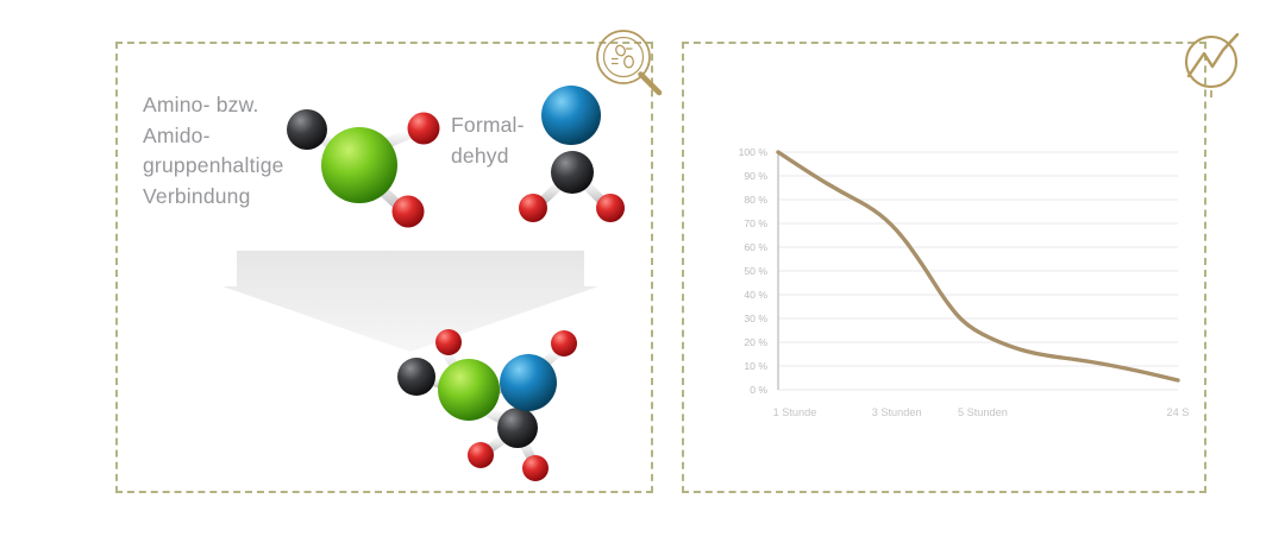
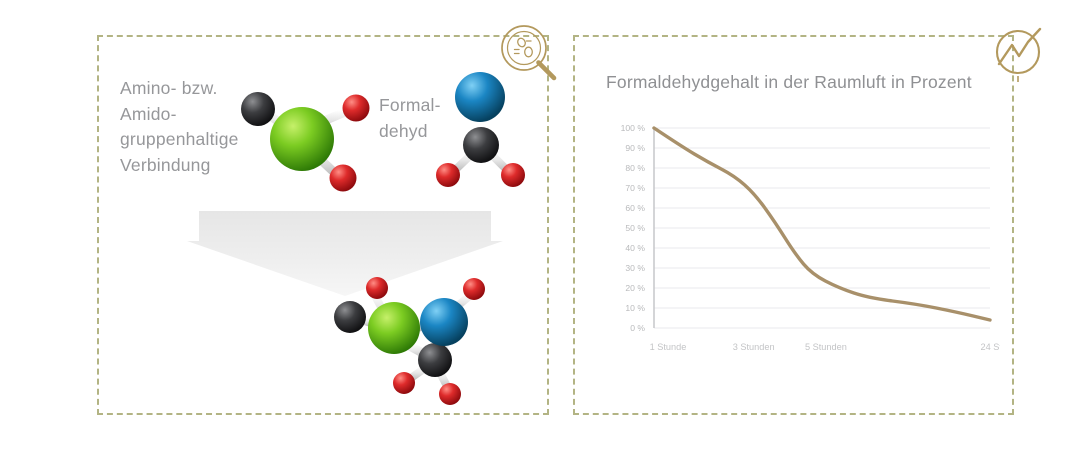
  Amino- bzw.
  Amido-
  gruppenhaltige
  Verbindung
  Formal-
  dehyd
+ Formaldehydgehalt in der Raumluft in Prozent
  100 %
  90 %
  80 %
  70 %
  60 %
  50 %
  40 %
  30 %
  20 %
  10 %
  0 %
  1 Stunde
  3 Stunden
  5 Stunden
